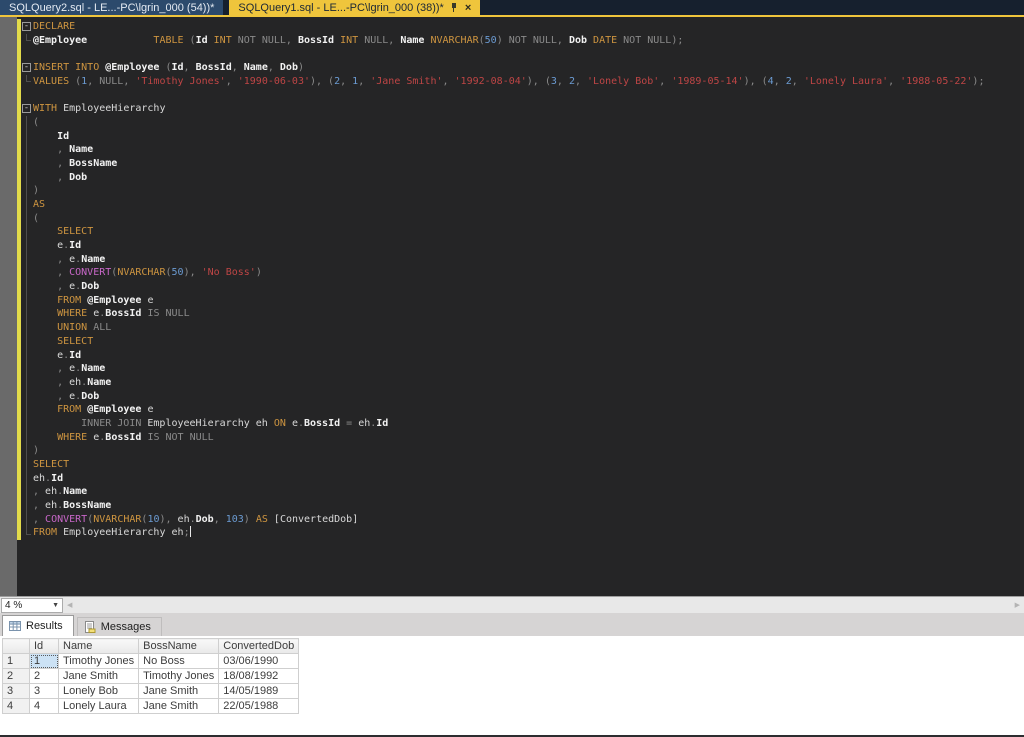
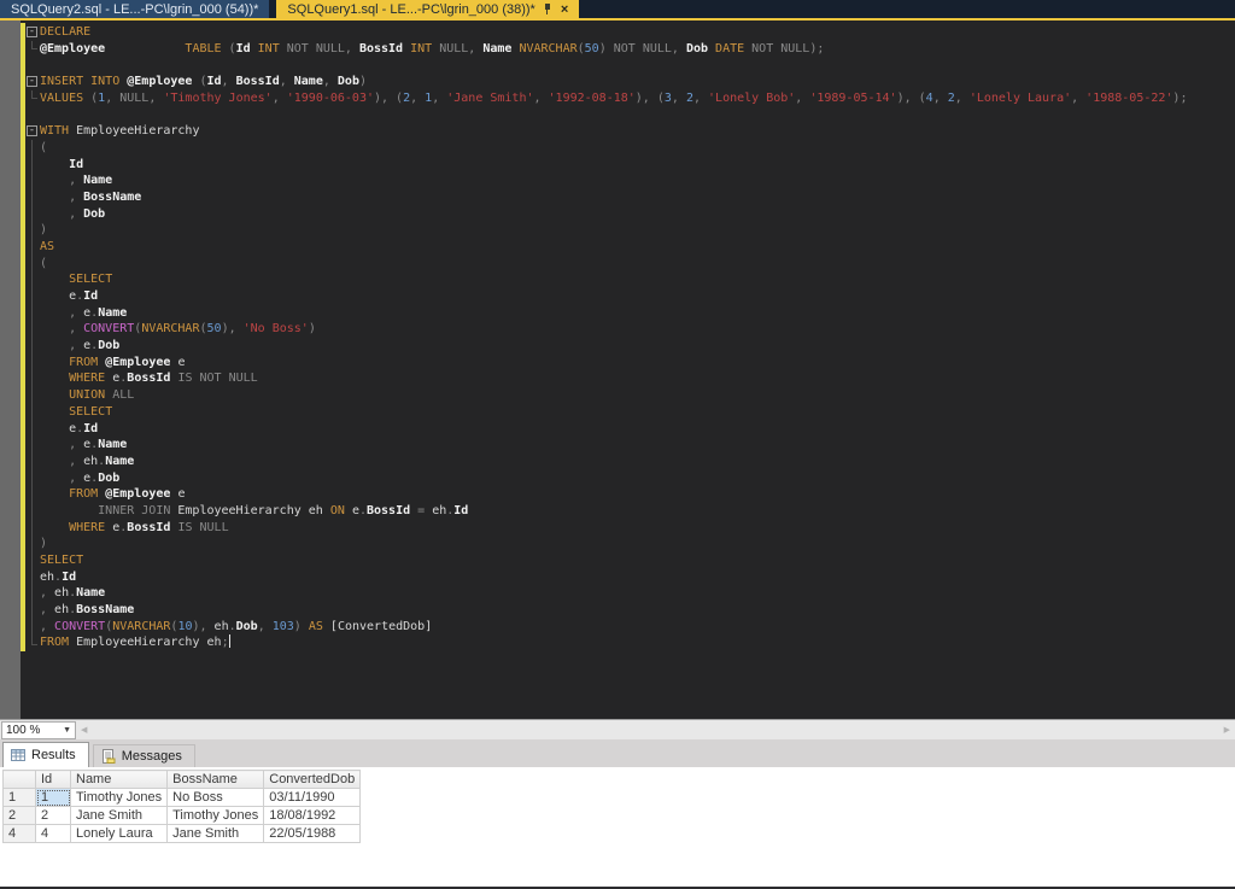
  SQLQuery2.sql - LE...-PC\lgrin_000 (54))*
  SQLQuery1.sql - LE...-PC\lgrin_000 (38))*
  ×
  -
  DECLARE
  @Employee TABLE (Id INT NOT NULL, BossId INT NULL, Name NVARCHAR(50) NOT NULL, Dob DATE NOT NULL);
  -
  INSERT INTO @Employee (Id, BossId, Name, Dob)
- VALUES (1, NULL, 'Timothy Jones', '1990-06-03'), (2, 1, 'Jane Smith', '1992-08-04'), (3, 2, 'Lonely Bob', '1989-05-14'), (4, 2, 'Lonely Laura', '1988-05-22');
+ VALUES (1, NULL, 'Timothy Jones', '1990-06-03'), (2, 1, 'Jane Smith', '1992-08-18'), (3, 2, 'Lonely Bob', '1989-05-14'), (4, 2, 'Lonely Laura', '1988-05-22');
  -
  WITH EmployeeHierarchy
  (
  Id
  , Name
  , BossName
  , Dob
  )
  AS
  (
  SELECT
  e.Id
  , e.Name
  , CONVERT(NVARCHAR(50), 'No Boss')
  , e.Dob
  FROM @Employee e
- WHERE e.BossId IS NULL
+ WHERE e.BossId IS NOT NULL
  UNION ALL
  SELECT
  e.Id
  , e.Name
  , eh.Name
  , e.Dob
  FROM @Employee e
  INNER JOIN EmployeeHierarchy eh ON e.BossId = eh.Id
- WHERE e.BossId IS NOT NULL
+ WHERE e.BossId IS NULL
  )
  SELECT
  eh.Id
  , eh.Name
  , eh.BossName
  , CONVERT(NVARCHAR(10), eh.Dob, 103) AS [ConvertedDob]
  FROM EmployeeHierarchy eh;
- 4 %
+ 100 %
  Results
  Messages
  	Id	Name	BossName	ConvertedDob
- 1	1	Timothy Jones	No Boss	03/06/1990
+ 1	1	Timothy Jones	No Boss	03/11/1990
  2	2	Jane Smith	Timothy Jones	18/08/1992
- 3	3	Lonely Bob	Jane Smith	14/05/1989
  4	4	Lonely Laura	Jane Smith	22/05/1988
